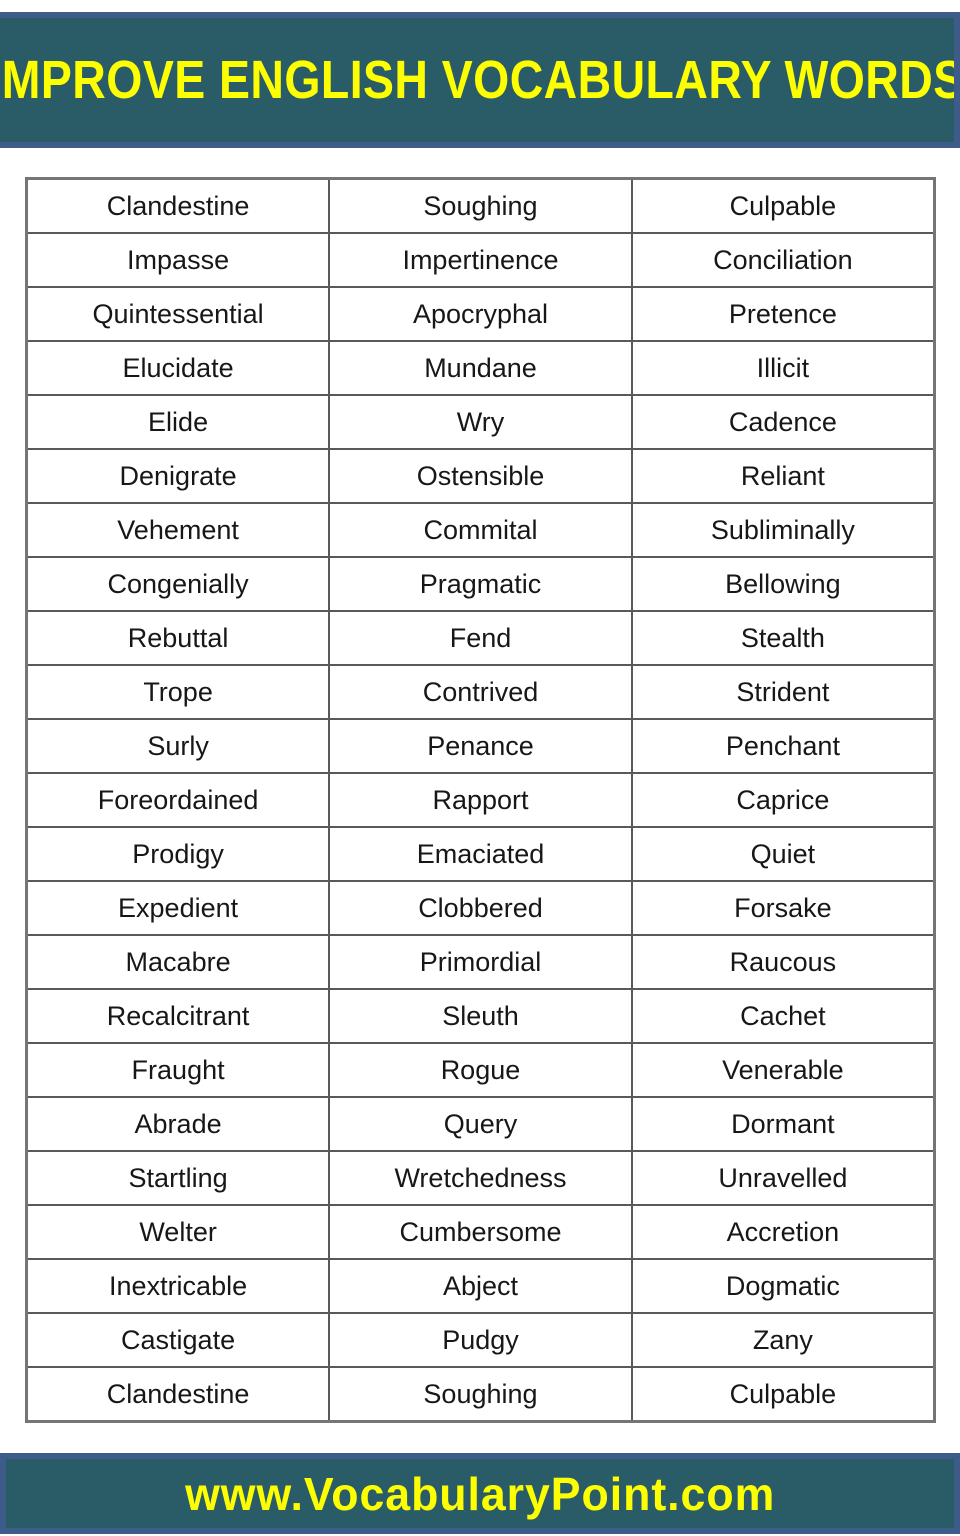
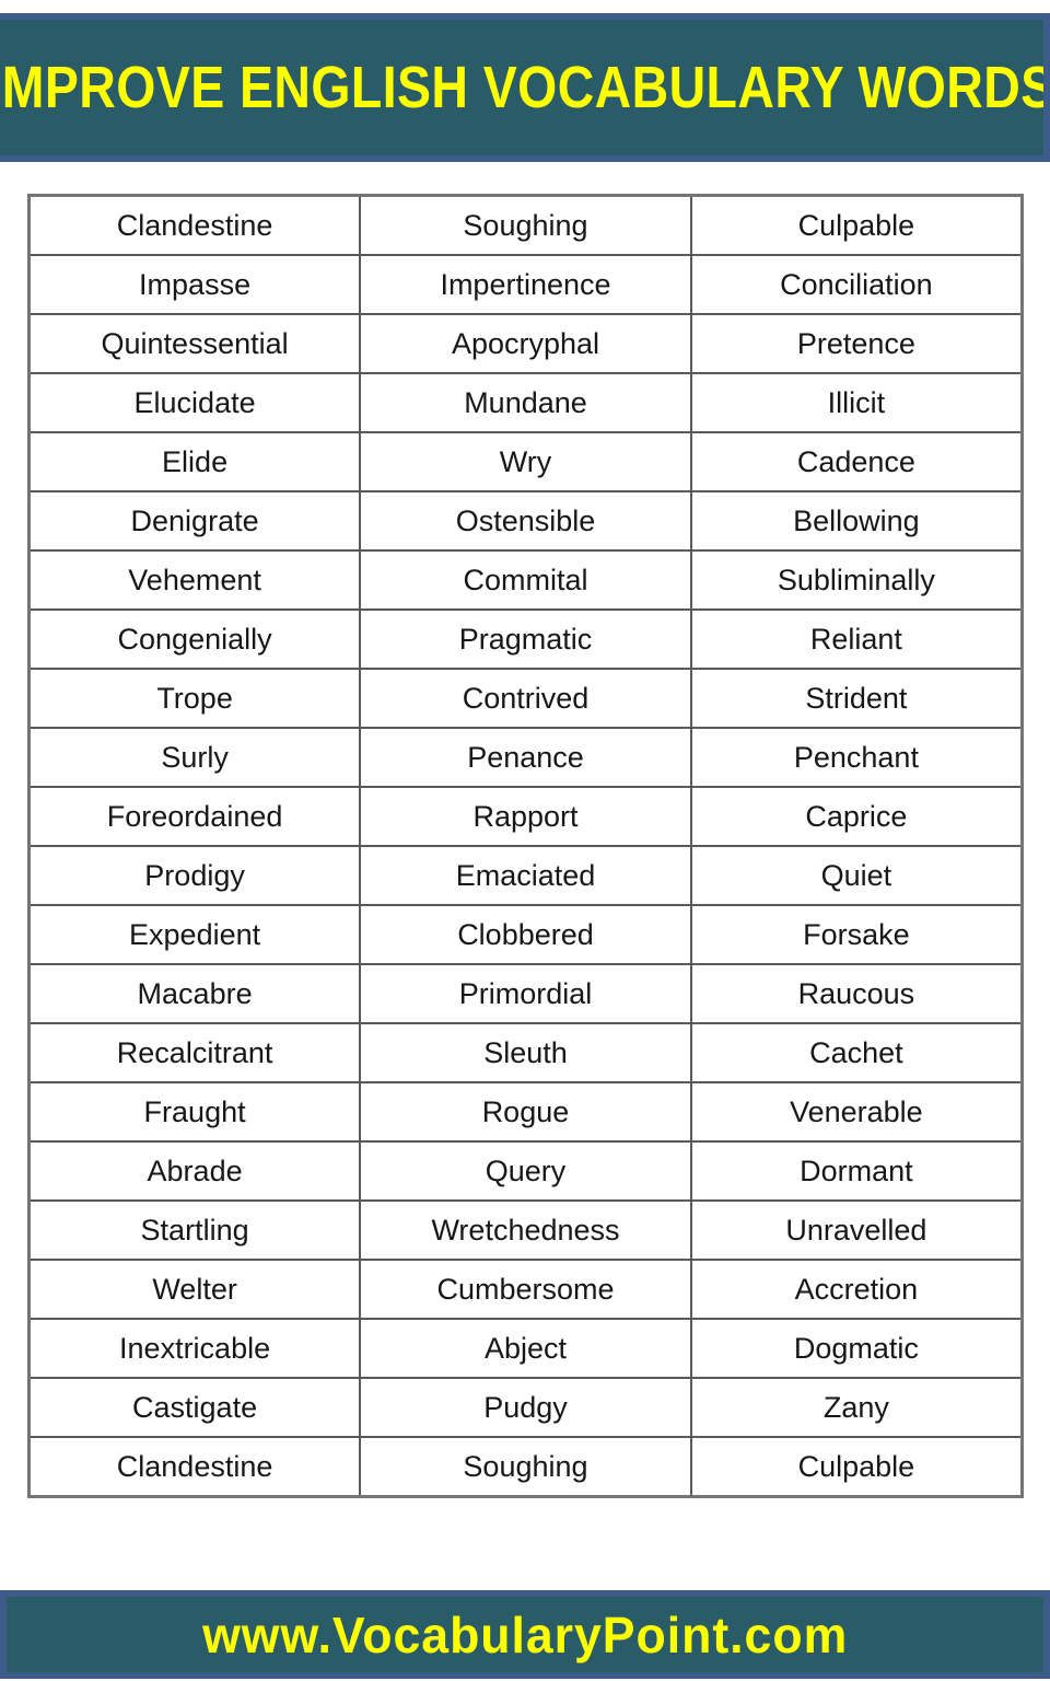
  MPROVE ENGLISH VOCABULARY WORDS
  Clandestine	Soughing	Culpable
  Impasse	Impertinence	Conciliation
  Quintessential	Apocryphal	Pretence
  Elucidate	Mundane	Illicit
  Elide	Wry	Cadence
- Denigrate	Ostensible	Reliant
+ Denigrate	Ostensible	Bellowing
  Vehement	Commital	Subliminally
- Congenially	Pragmatic	Bellowing
+ Congenially	Pragmatic	Reliant
- Rebuttal	Fend	Stealth
  Trope	Contrived	Strident
  Surly	Penance	Penchant
  Foreordained	Rapport	Caprice
  Prodigy	Emaciated	Quiet
  Expedient	Clobbered	Forsake
  Macabre	Primordial	Raucous
  Recalcitrant	Sleuth	Cachet
  Fraught	Rogue	Venerable
  Abrade	Query	Dormant
  Startling	Wretchedness	Unravelled
  Welter	Cumbersome	Accretion
  Inextricable	Abject	Dogmatic
  Castigate	Pudgy	Zany
  Clandestine	Soughing	Culpable
  www.VocabularyPoint.com
